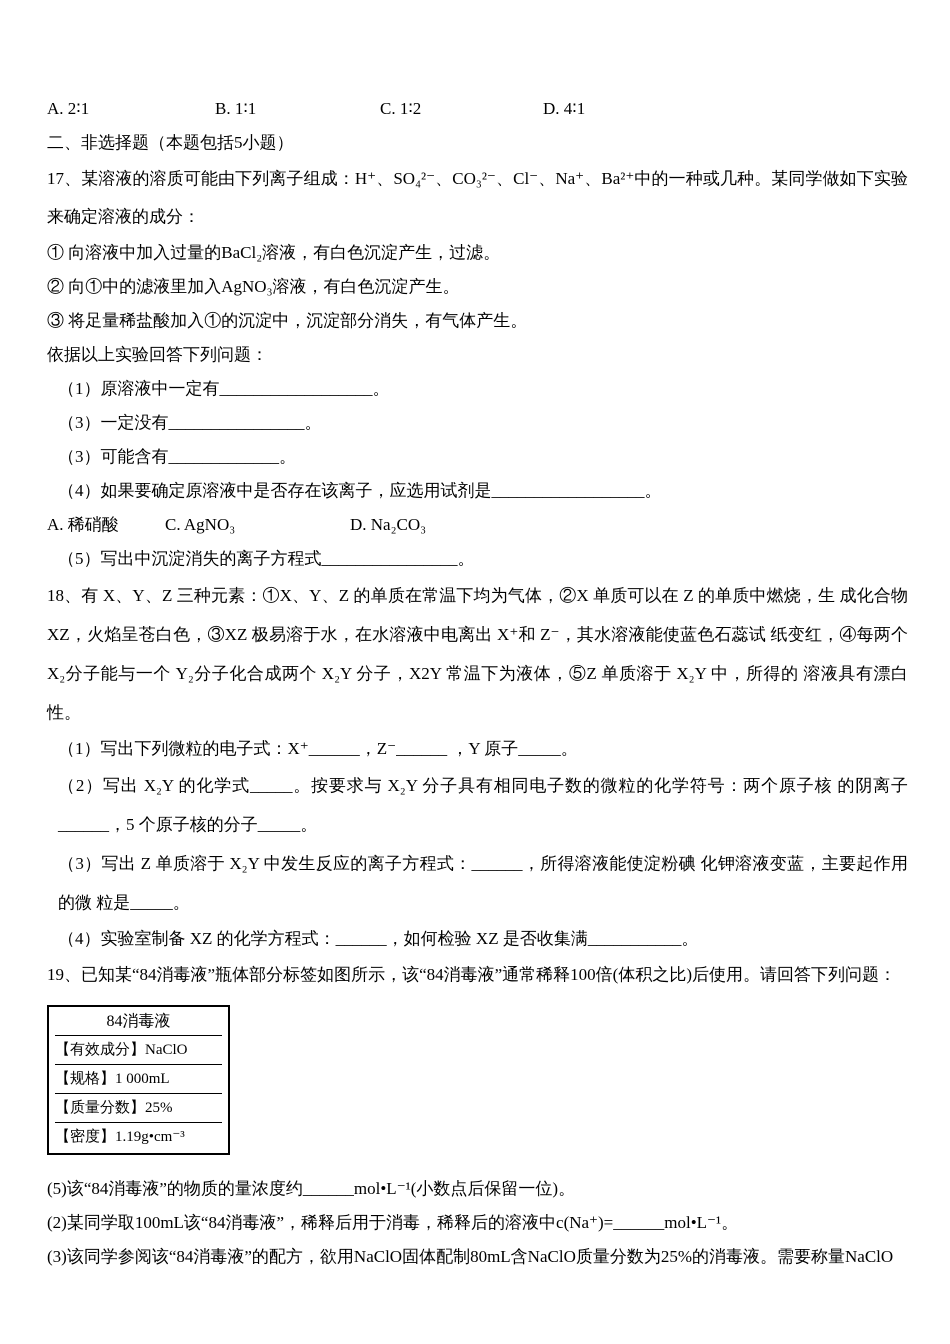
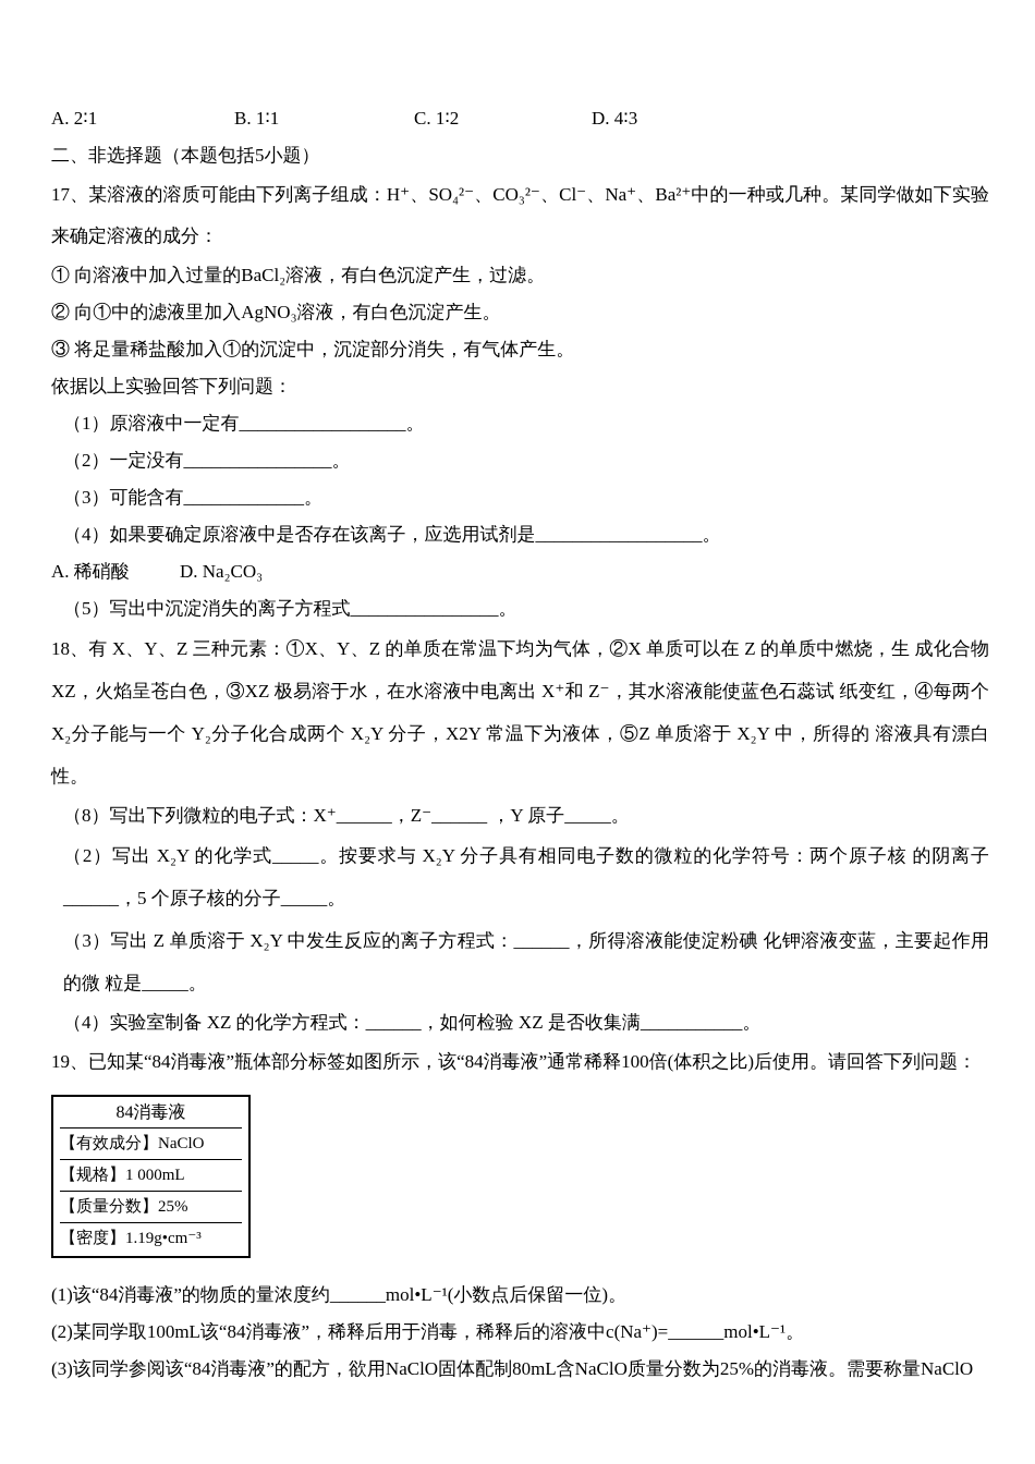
  A. 2∶1
  B. 1∶1
  C. 1∶2
- D. 4∶1
+ D. 4∶3
  二、非选择题（本题包括5小题）
  17、某溶液的溶质可能由下列离子组成：H⁺、SO₄²⁻、CO₃²⁻、Cl⁻、Na⁺、Ba²⁺中的一种或几种。某同学做如下实验来确定溶液的成分：
  ① 向溶液中加入过量的BaCl₂溶液，有白色沉淀产生，过滤。
  ② 向①中的滤液里加入AgNO₃溶液，有白色沉淀产生。
  ③ 将足量稀盐酸加入①的沉淀中，沉淀部分消失，有气体产生。
  依据以上实验回答下列问题：
  （1）原溶液中一定有__________________。
- （3）一定没有________________。
+ （2）一定没有________________。
  （3）可能含有_____________。
  （4）如果要确定原溶液中是否存在该离子，应选用试剂是__________________。
  A. 稀硝酸
- C. AgNO₃
  D. Na₂CO₃
  （5）写出中沉淀消失的离子方程式________________。
  18、有 X、Y、Z 三种元素：①X、Y、Z 的单质在常温下均为气体，②X 单质可以在 Z 的单质中燃烧，生 成化合物 XZ，火焰呈苍白色，③XZ 极易溶于水，在水溶液中电离出 X⁺和 Z⁻，其水溶液能使蓝色石蕊试 纸变红，④每两个 X₂分子能与一个 Y₂分子化合成两个 X₂Y 分子，X2Y 常温下为液体，⑤Z 单质溶于 X₂Y 中，所得的 溶液具有漂白性。
- （1）写出下列微粒的电子式：X⁺______，Z⁻______ ，Y 原子_____。
+ （8）写出下列微粒的电子式：X⁺______，Z⁻______ ，Y 原子_____。
  （2）写出 X₂Y 的化学式_____。按要求与 X₂Y 分子具有相同电子数的微粒的化学符号：两个原子核 的阴离子______，5 个原子核的分子_____。
  （3）写出 Z 单质溶于 X₂Y 中发生反应的离子方程式：______，所得溶液能使淀粉碘 化钾溶液变蓝，主要起作用的微 粒是_____。
  （4）实验室制备 XZ 的化学方程式：______，如何检验 XZ 是否收集满___________。
  19、已知某“84消毒液”瓶体部分标签如图所示，该“84消毒液”通常稀释100倍(体积之比)后使用。请回答下列问题：
  84消毒液
  【有效成分】NaClO
  【规格】1 000mL
  【质量分数】25%
  【密度】1.19g•cm⁻³
- (5)该“84消毒液”的物质的量浓度约______mol•L⁻¹(小数点后保留一位)。
+ (1)该“84消毒液”的物质的量浓度约______mol•L⁻¹(小数点后保留一位)。
  (2)某同学取100mL该“84消毒液”，稀释后用于消毒，稀释后的溶液中c(Na⁺)=______mol•L⁻¹。
  (3)该同学参阅该“84消毒液”的配方，欲用NaClO固体配制80mL含NaClO质量分数为25%的消毒液。需要称量NaClO
